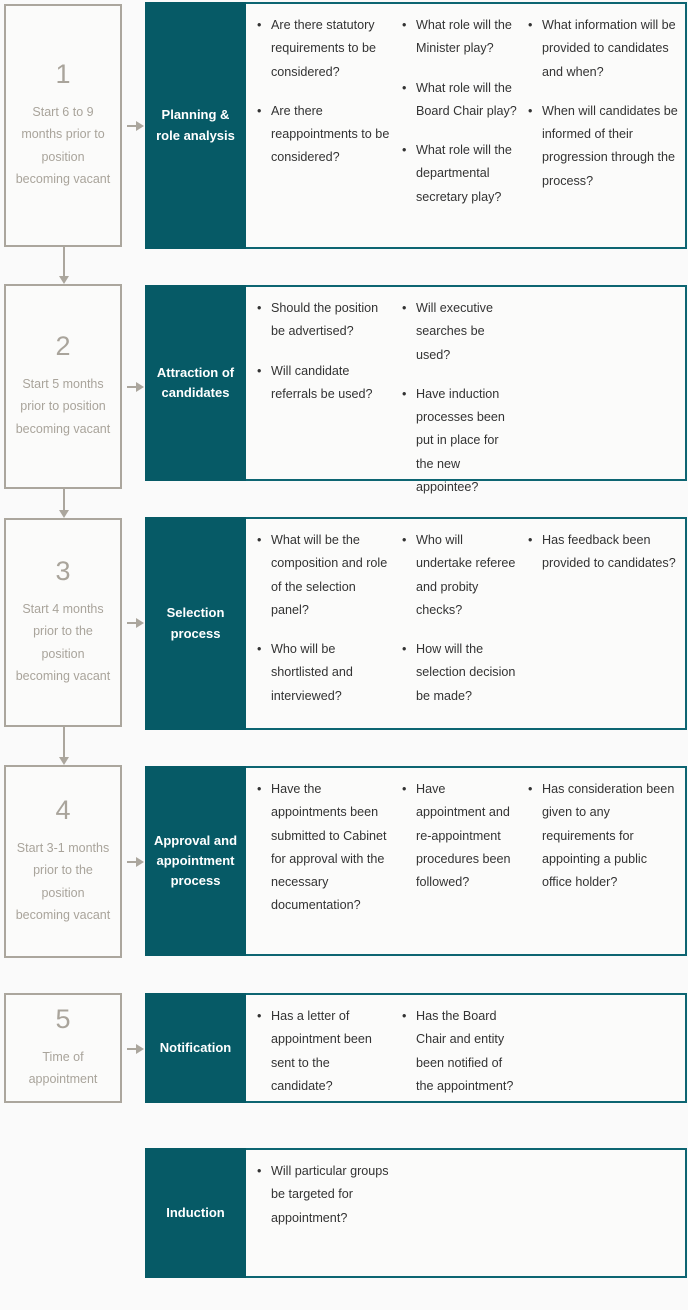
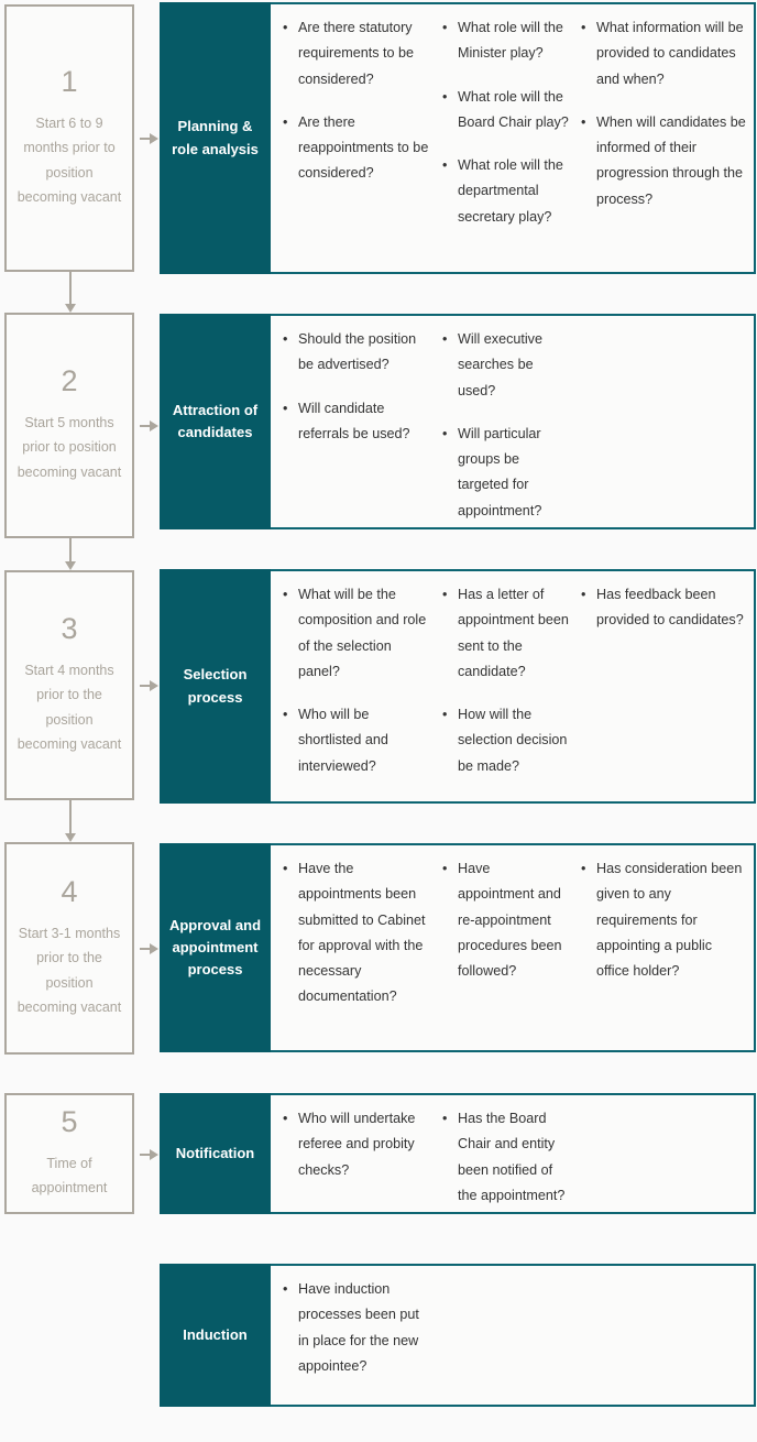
  1
  Start 6 to 9 months prior to position becoming vacant
  Planning & role analysis
  •
  Are there statutory requirements to be considered?
  •
  Are there reappointments to be considered?
  •
  What role will the Minister play?
  •
  What role will the Board Chair play?
  •
  What role will the departmental secretary play?
  •
  What information will be provided to candidates and when?
  •
  When will candidates be informed of their progression through the process?
  2
  Start 5 months prior to position becoming vacant
  Attraction of candidates
  •
  Should the position be advertised?
  •
  Will candidate referrals be used?
  •
  Will executive searches be used?
  •
- Have induction processes been put in place for the new appointee?
+ Will particular groups be targeted for appointment?
  3
  Start 4 months prior to the position becoming vacant
  Selection process
  •
  What will be the composition and role of the selection panel?
  •
  Who will be shortlisted and interviewed?
  •
- Who will undertake referee and probity checks?
+ Has a letter of appointment been sent to the candidate?
  •
  How will the selection decision be made?
  •
  Has feedback been provided to candidates?
  4
  Start 3-1 months prior to the position becoming vacant
  Approval and appointment process
  •
  Have the appointments been submitted to Cabinet for approval with the necessary documentation?
  •
  Have appointment and re-appointment procedures been followed?
  •
  Has consideration been given to any requirements for appointing a public office holder?
  5
  Time of appointment
  Notification
  •
- Has a letter of appointment been sent to the candidate?
+ Who will undertake referee and probity checks?
  •
  Has the Board Chair and entity been notified of the appointment?
  Induction
  •
- Will particular groups be targeted for appointment?
+ Have induction processes been put in place for the new appointee?
